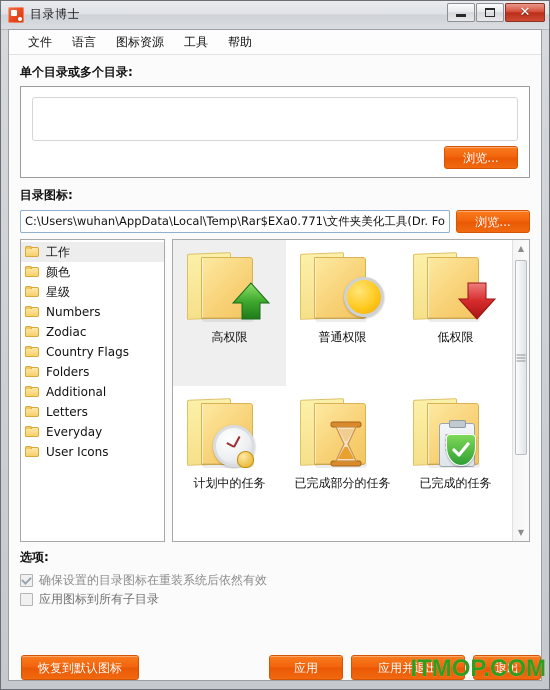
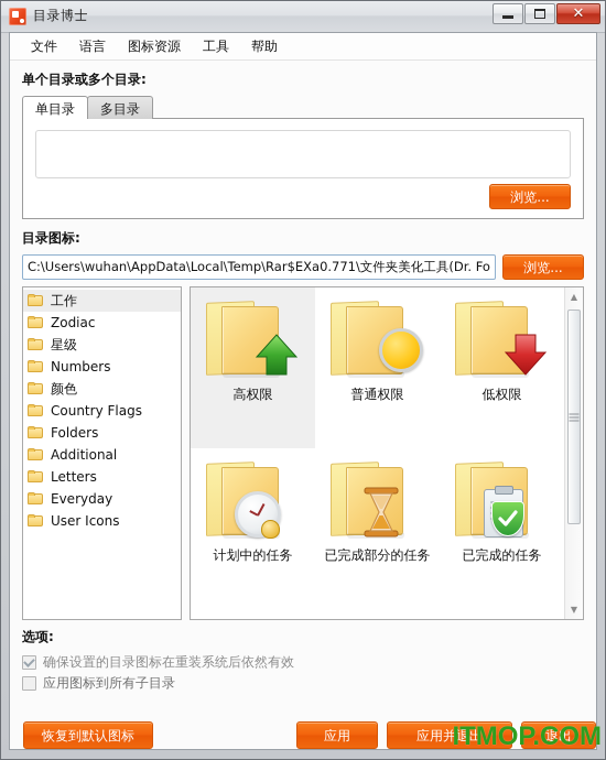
  目录博士
  ✕
  文件
  语言
  图标资源
  工具
  帮助
  单个目录或多个目录:
+ 单目录
+ 多目录
  浏览...
  目录图标:
  C:\Users\wuhan\AppData\Local\Temp\Rar$EXa0.771\文件夹美化工具(Dr. Fo
  浏览...
  工作
- 颜色
+ Zodiac
  星级
  Numbers
- Zodiac
+ 颜色
  Country Flags
  Folders
  Additional
  Letters
  Everyday
  User Icons
  高权限
  普通权限
  低权限
  计划中的任务
  已完成部分的任务
  已完成的任务
  ▲
  ▼
  选项:
  确保设置的目录图标在重装系统后依然有效
  应用图标到所有子目录
  恢复到默认图标
  应用
  应用并退出
  退出
  ITMOP.COM
